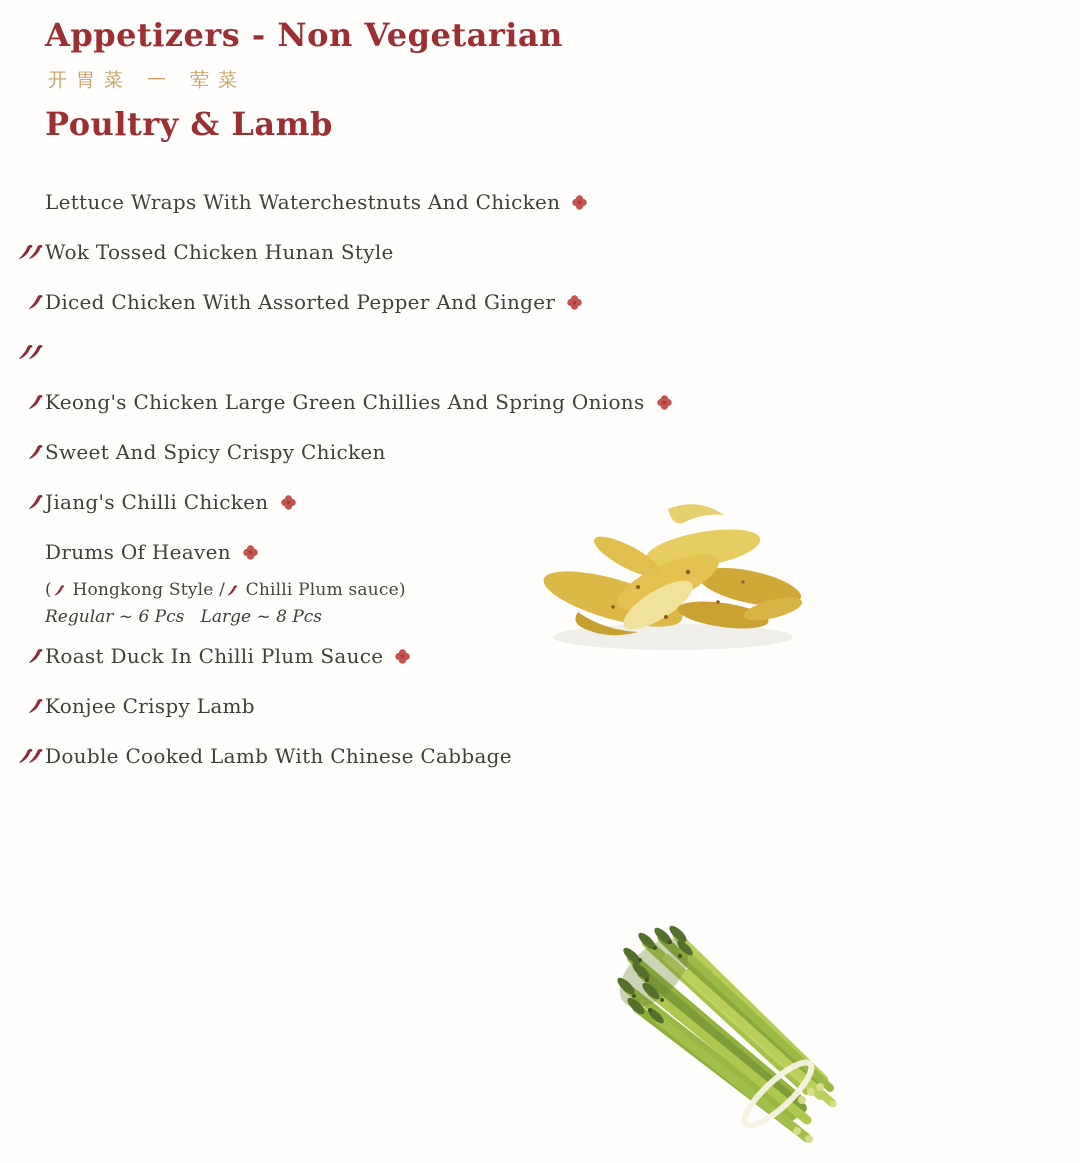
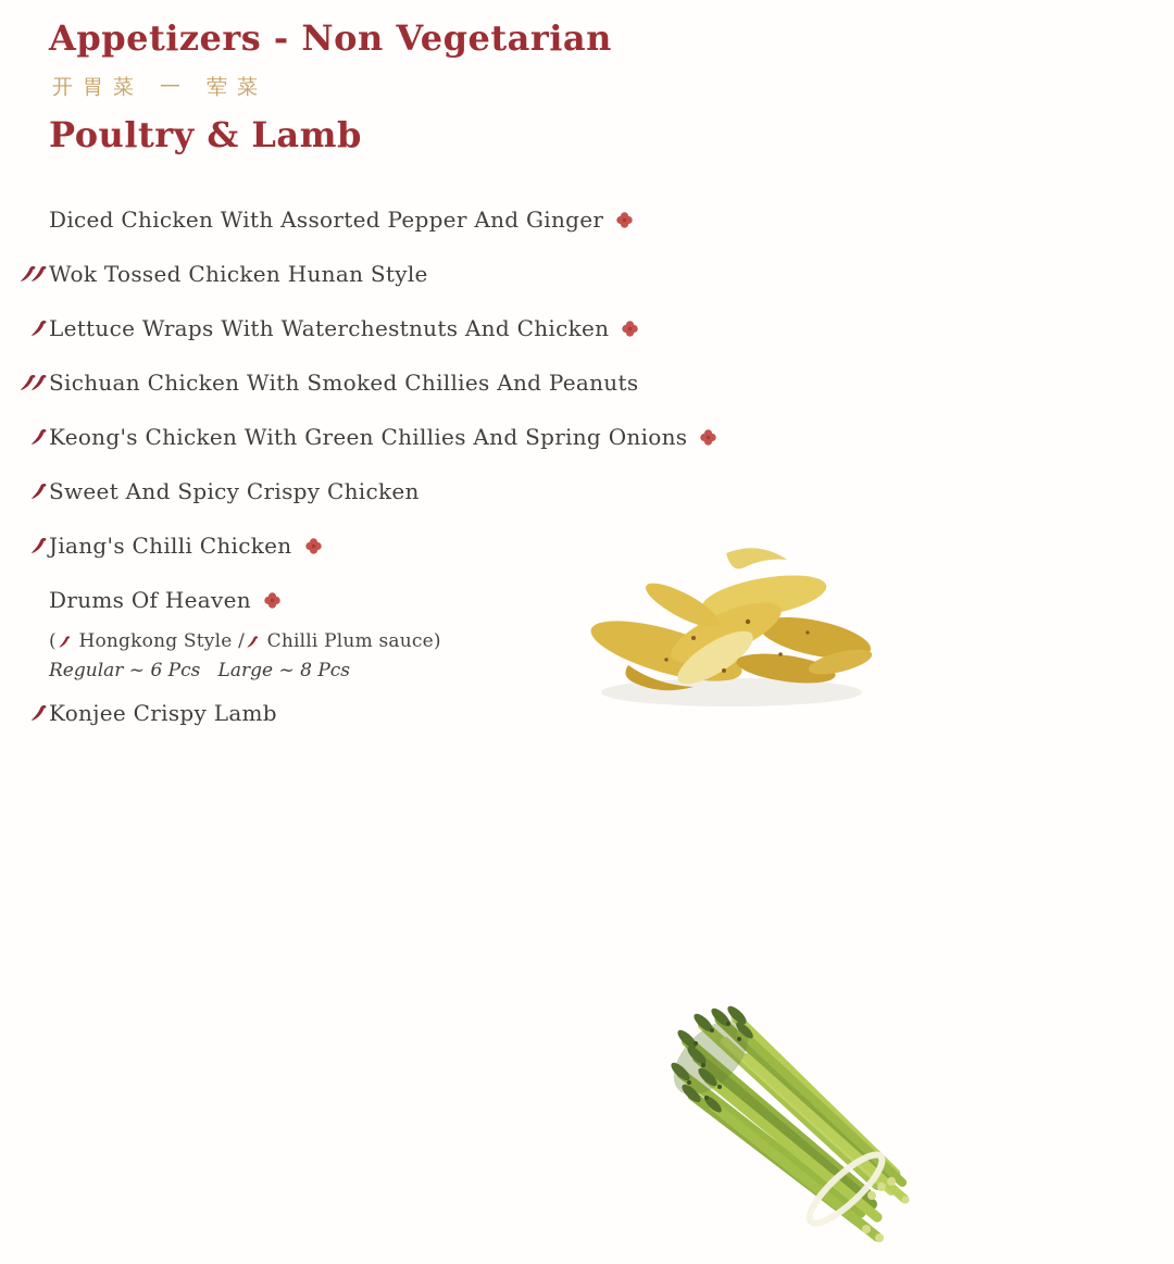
  Appetizers - Non Vegetarian
  开胃菜 一 荤菜
  Poultry & Lamb
- Lettuce Wraps With Waterchestnuts And Chicken
+ Diced Chicken With Assorted Pepper And Ginger
  Wok Tossed Chicken Hunan Style
- Diced Chicken With Assorted Pepper And Ginger
+ Lettuce Wraps With Waterchestnuts And Chicken
+ Sichuan Chicken With Smoked Chillies And Peanuts
- Keong's Chicken Large Green Chillies And Spring Onions
+ Keong's Chicken With Green Chillies And Spring Onions
  Sweet And Spicy Crispy Chicken
  Jiang's Chilli Chicken
  Drums Of Heaven
  (
  Hongkong Style /
  Chilli Plum sauce)
  Regular ~ 6 Pcs Large ~ 8 Pcs
- Roast Duck In Chilli Plum Sauce
  Konjee Crispy Lamb
- Double Cooked Lamb With Chinese Cabbage
